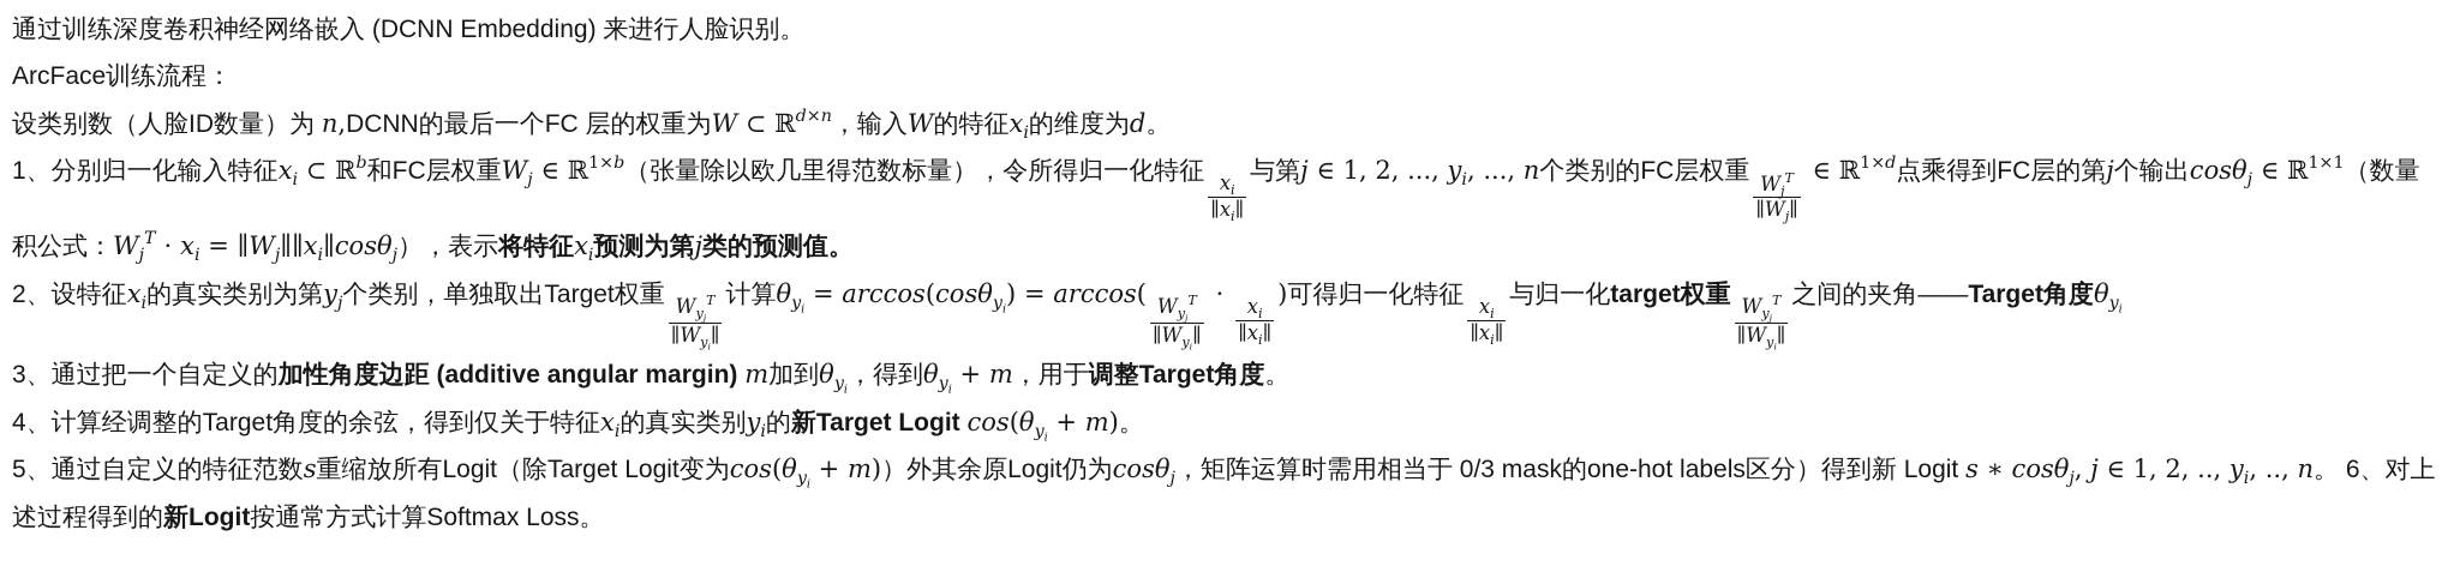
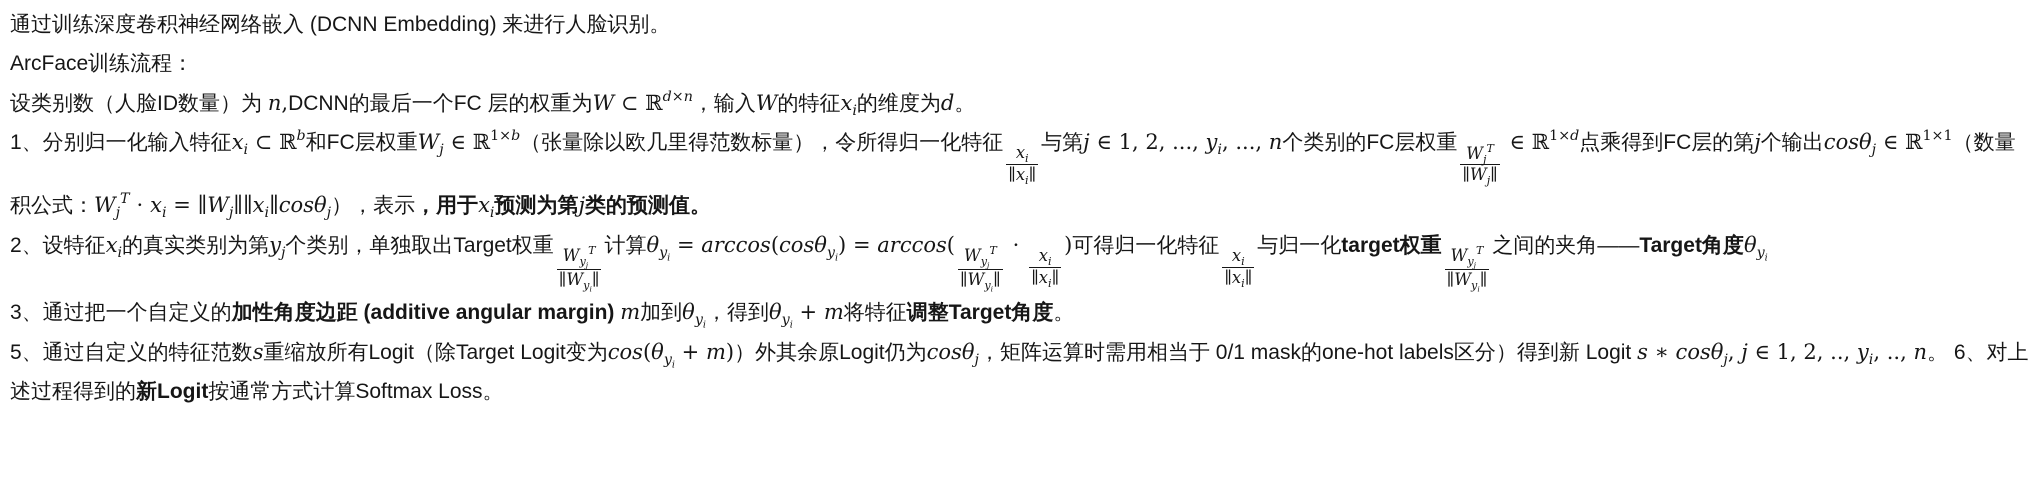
  通过训练深度卷积神经网络嵌入 (DCNN Embedding) 来进行人脸识别。
  ArcFace训练流程：
  设类别数（人脸ID数量）为 n,DCNN的最后一个FC 层的权重为W ⊂ ℝd×n，输入W的特征xi的维度为d。
  1、分别归一化输入特征xi ⊂ ℝb和FC层权重Wj ∈ ℝ1×b（张量除以欧几里得范数标量），令所得归一化特征
  xi
  ∥xi∥
  与第j ∈ 1, 2, ..., yi, ..., n个类别的FC层权重
  WjT
  ∥Wj∥
- ∈ ℝ1×d点乘得到FC层的第j个输出cosθj ∈ ℝ1×1（数量积公式：WjT ⋅ xi = ∥Wj∥∥xi∥cosθj），表示将特征xi预测为第j类的预测值。
+ ∈ ℝ1×d点乘得到FC层的第j个输出cosθj ∈ ℝ1×1（数量积公式：WjT ⋅ xi = ∥Wj∥∥xi∥cosθj），表示，用于xi预测为第j类的预测值。
  2、设特征xi的真实类别为第yj个类别，单独取出Target权重
  WyjT
  ∥Wyi∥
  计算θyi = arccos(cosθyi) = arccos(
  WyjT
  ∥Wyi∥
  ⋅
  xi
  ∥xi∥
  )可得归一化特征
  xi
  ∥xi∥
  与归一化target权重
  WyjT
  ∥Wyi∥
  之间的夹角——Target角度θyi
- 3、通过把一个自定义的加性角度边距 (additive angular margin) m加到θyi，得到θyi + m，用于调整Target角度。
+ 3、通过把一个自定义的加性角度边距 (additive angular margin) m加到θyi，得到θyi + m将特征调整Target角度。
- 4、计算经调整的Target角度的余弦，得到仅关于特征xi的真实类别yi的新Target Logit cos(θyi + m)。
- 5、通过自定义的特征范数s重缩放所有Logit（除Target Logit变为cos(θyi + m)）外其余原Logit仍为cosθj，矩阵运算时需用相当于 0/3 mask的one-hot labels区分）得到新 Logit s ∗ cosθj, j ∈ 1, 2, .., yi, .., n。 6、对上述过程得到的新Logit按通常方式计算Softmax Loss。
+ 5、通过自定义的特征范数s重缩放所有Logit（除Target Logit变为cos(θyi + m)）外其余原Logit仍为cosθj，矩阵运算时需用相当于 0/1 mask的one-hot labels区分）得到新 Logit s ∗ cosθj, j ∈ 1, 2, .., yi, .., n。 6、对上述过程得到的新Logit按通常方式计算Softmax Loss。
